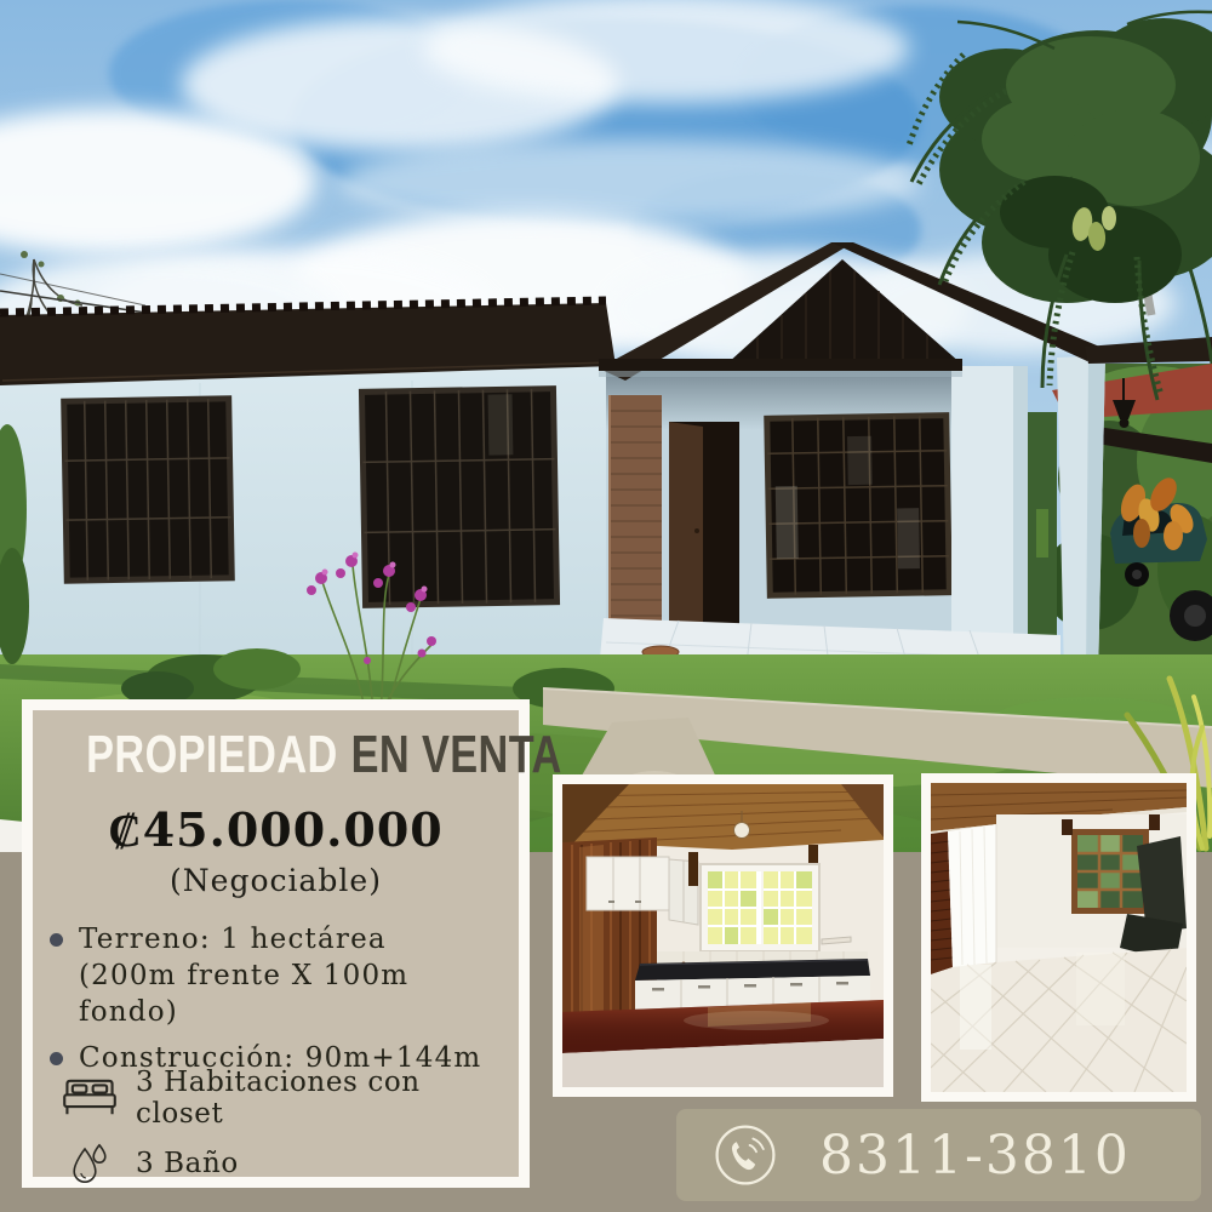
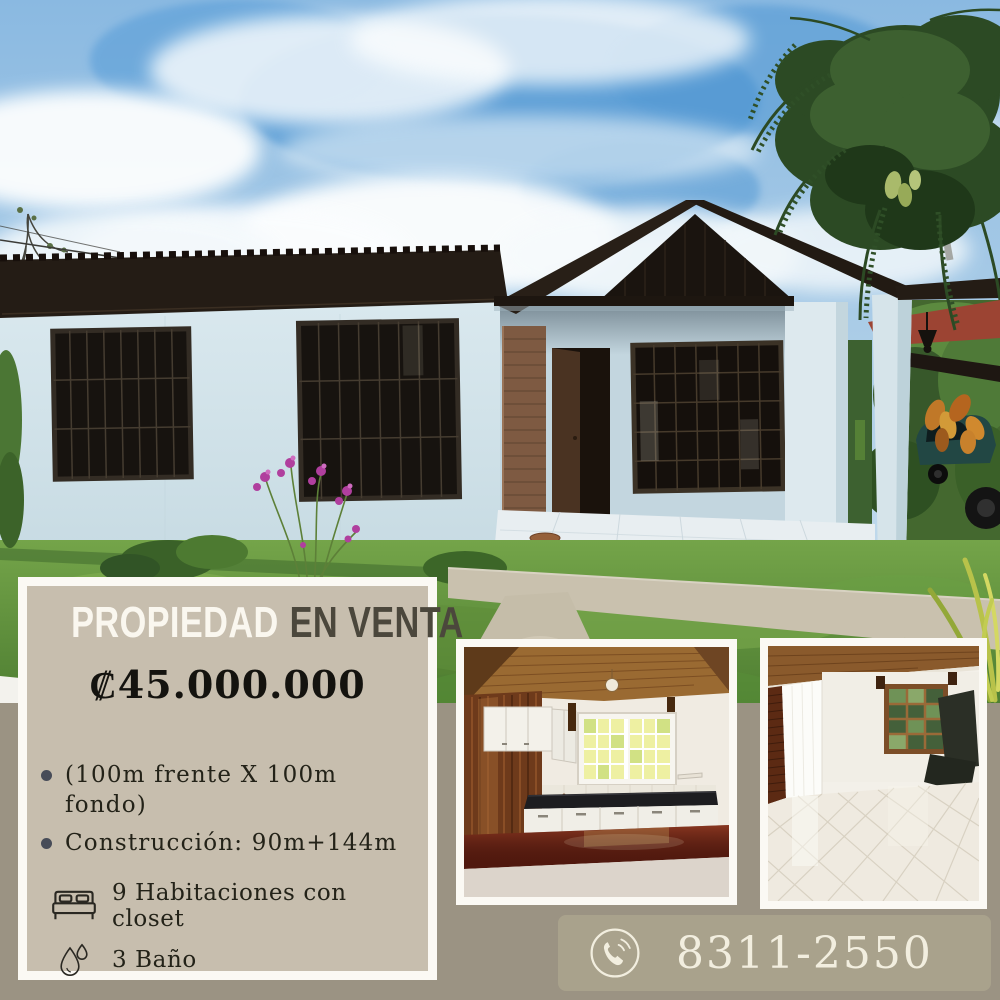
  PROPIEDAD EN VENTA
  ₡45.000.000
- (Negociable)
- Terreno: 1 hectárea
- (200m frente X 100m fondo)
+ (100m frente X 100m fondo)
  Construcción: 90m+144m
- 3 Habitaciones con closet
+ 9 Habitaciones con closet
  3 Baño
- 8311-3810
+ 8311-2550
